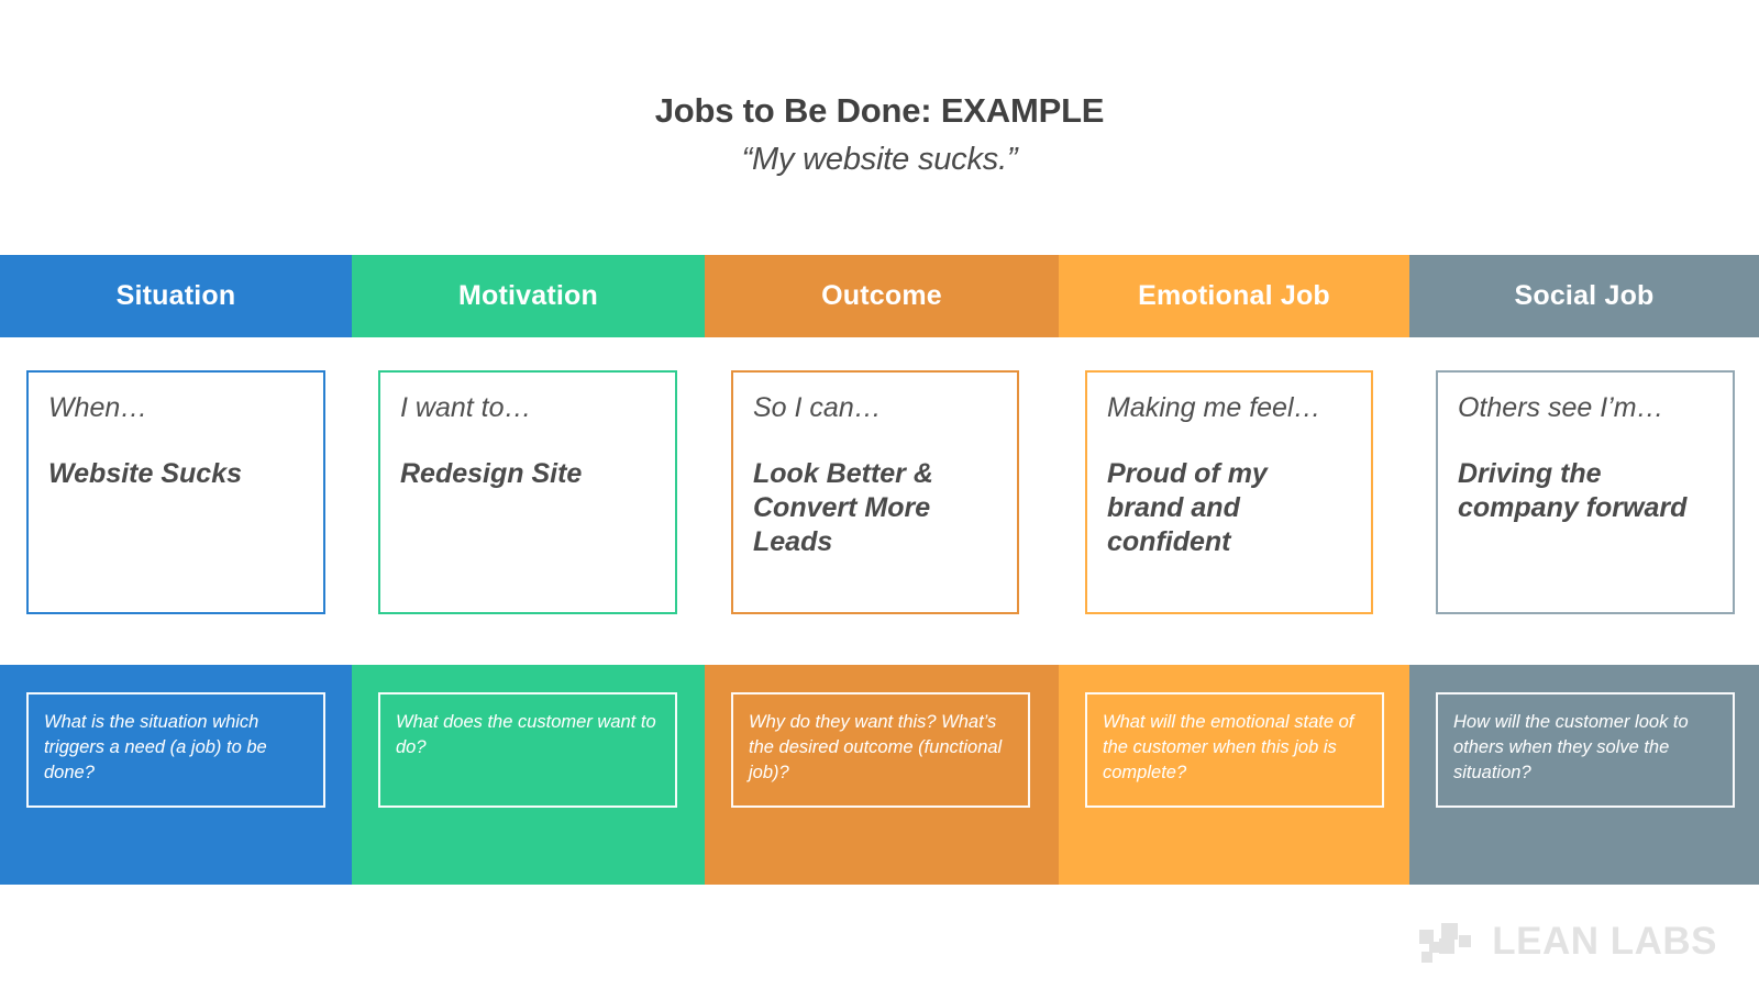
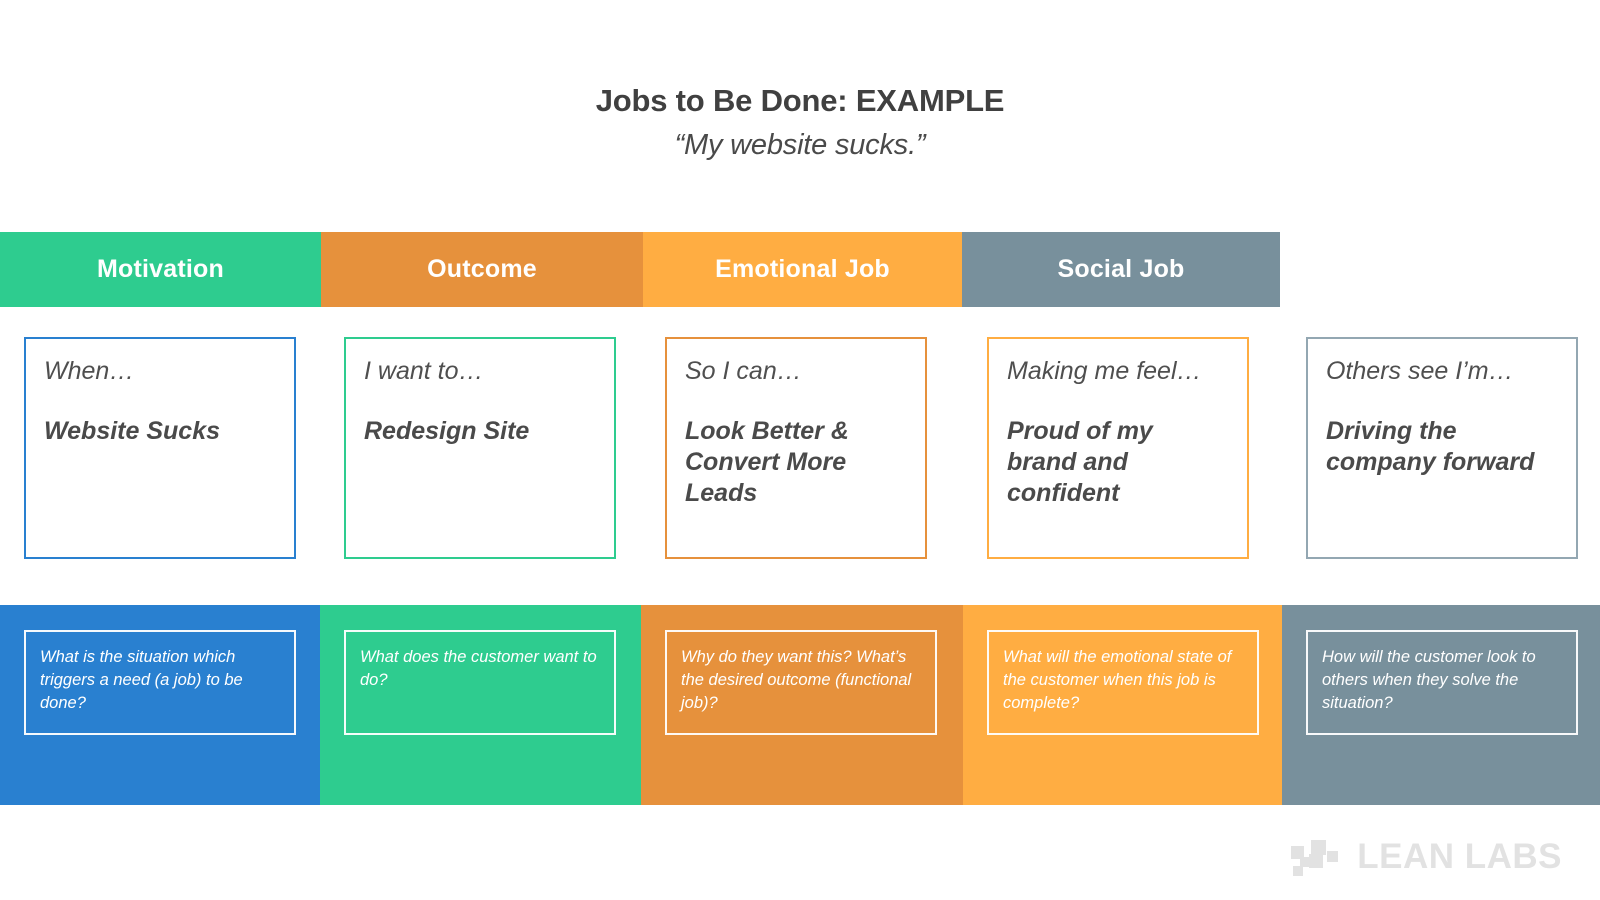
  Jobs to Be Done: EXAMPLE
  “My website sucks.”
- Situation
  Motivation
  Outcome
  Emotional Job
  Social Job
  When…
  Website Sucks
  I want to…
  Redesign Site
  So I can…
  Look Better & Convert More Leads
  Making me feel…
  Proud of my brand and confident
  Others see I’m…
  Driving the company forward
  What is the situation which triggers a need (a job) to be done?
  What does the customer want to do?
  Why do they want this? What’s the desired outcome (functional job)?
  What will the emotional state of the customer when this job is complete?
  How will the customer look to others when they solve the situation?
  LEAN LABS
